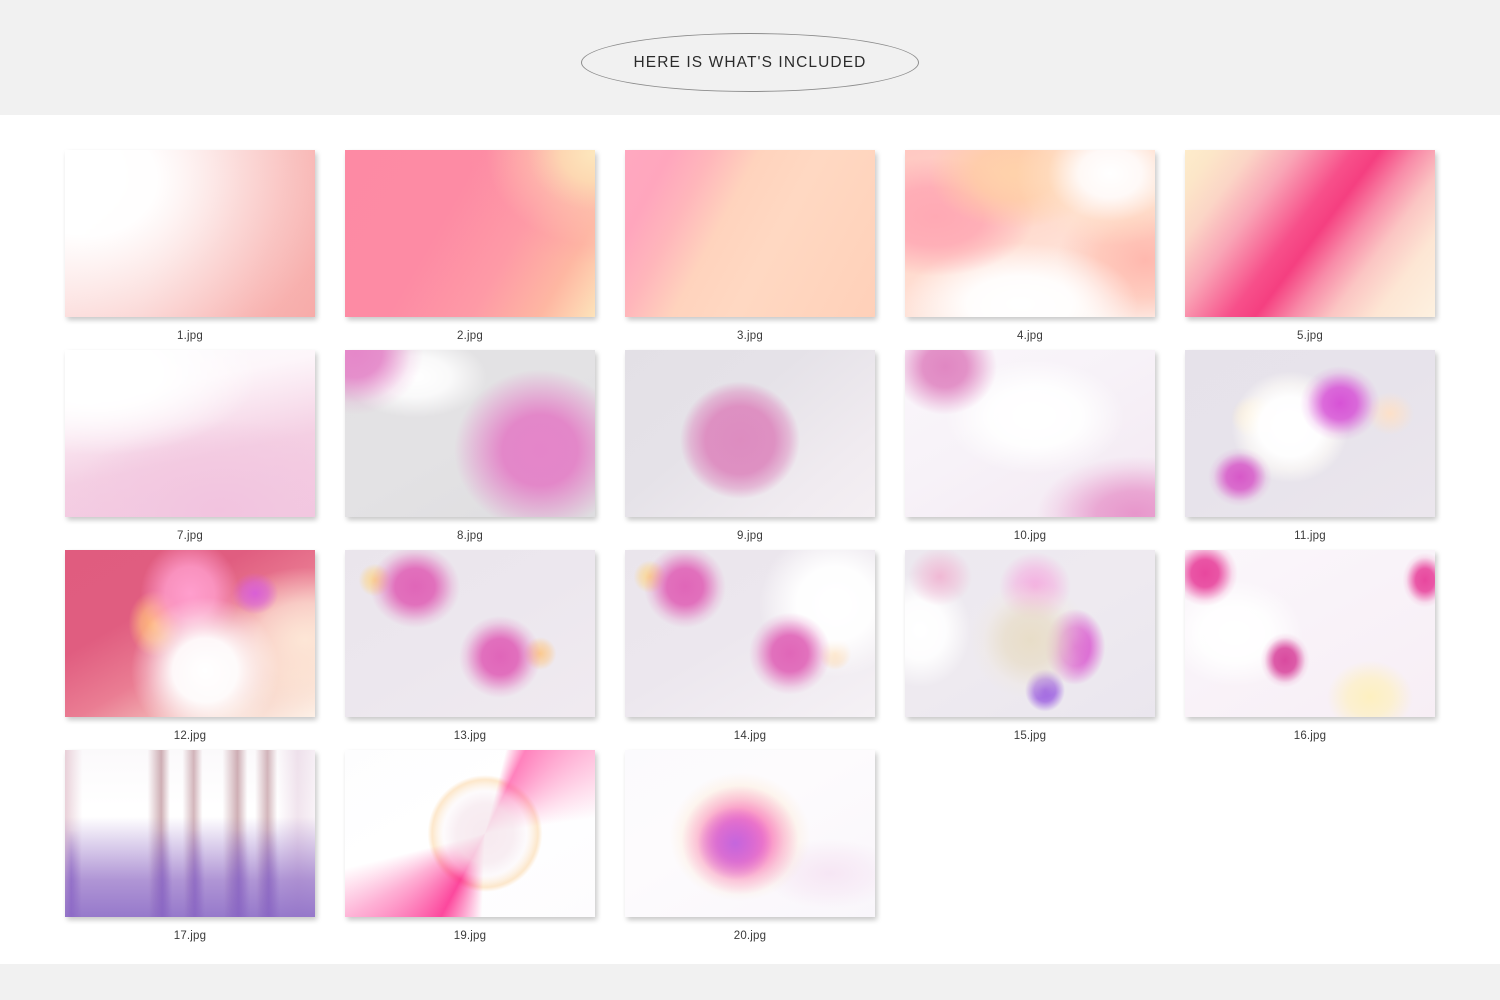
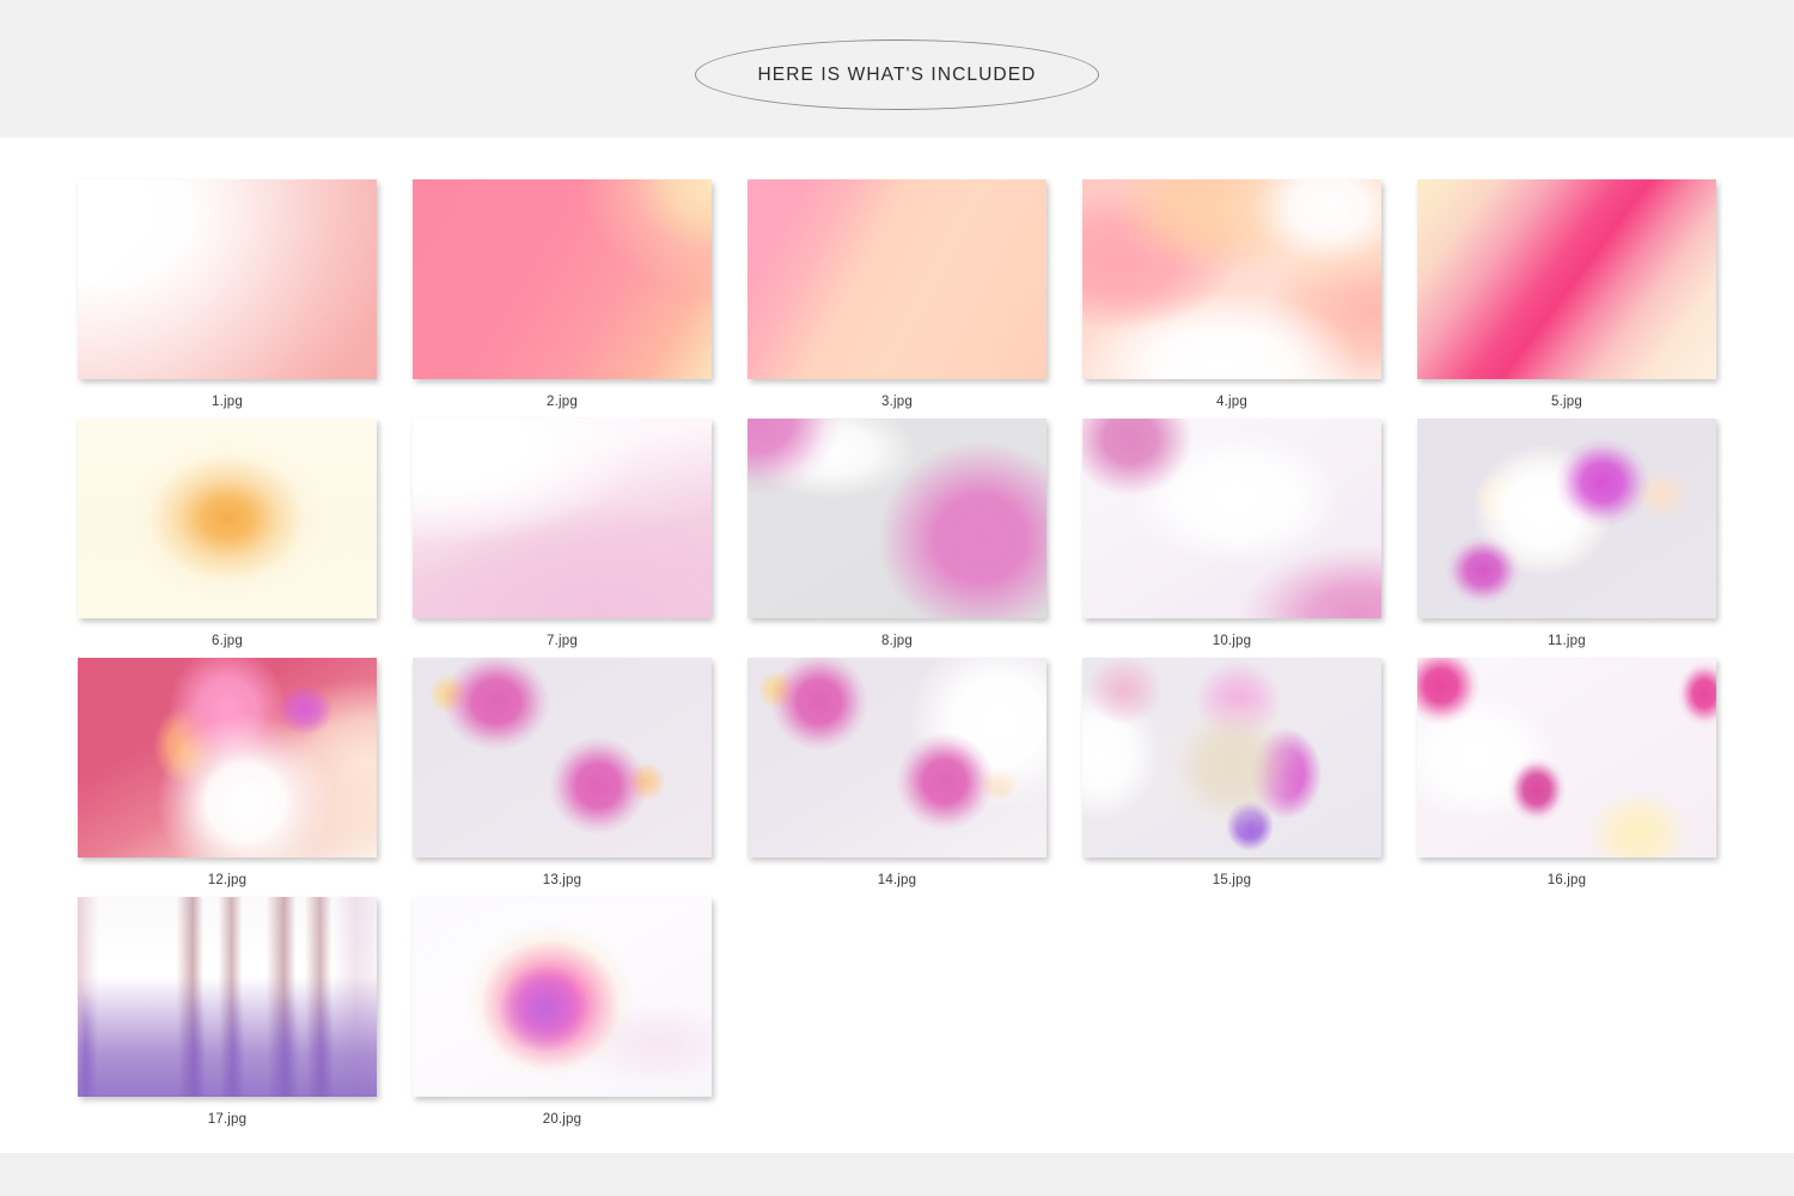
  HERE IS WHAT'S INCLUDED
  1.jpg
  2.jpg
  3.jpg
  4.jpg
  5.jpg
+ 6.jpg
  7.jpg
  8.jpg
- 9.jpg
  10.jpg
  11.jpg
  12.jpg
  13.jpg
  14.jpg
  15.jpg
  16.jpg
  17.jpg
- 19.jpg
  20.jpg
